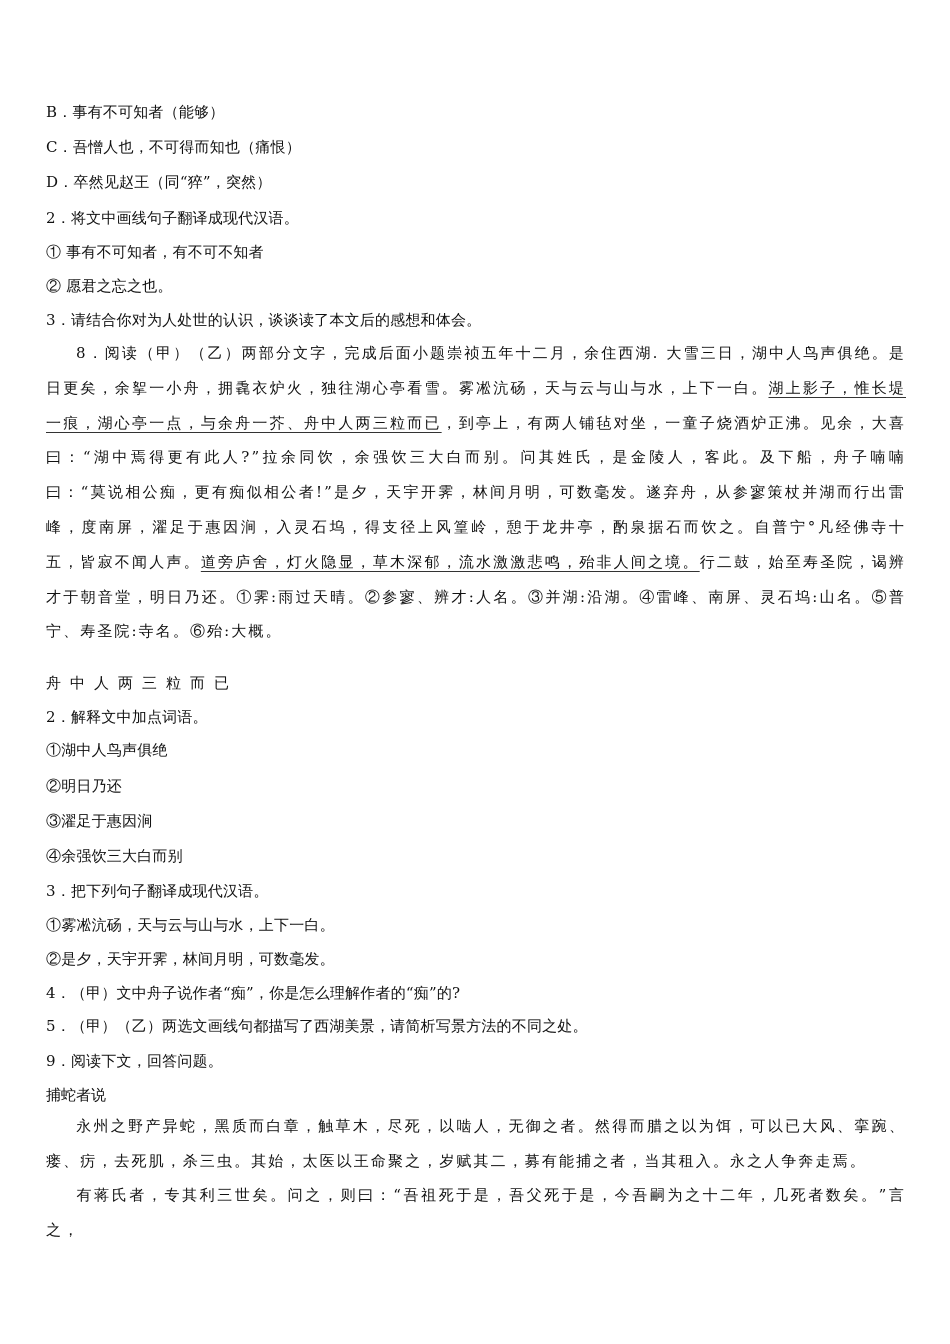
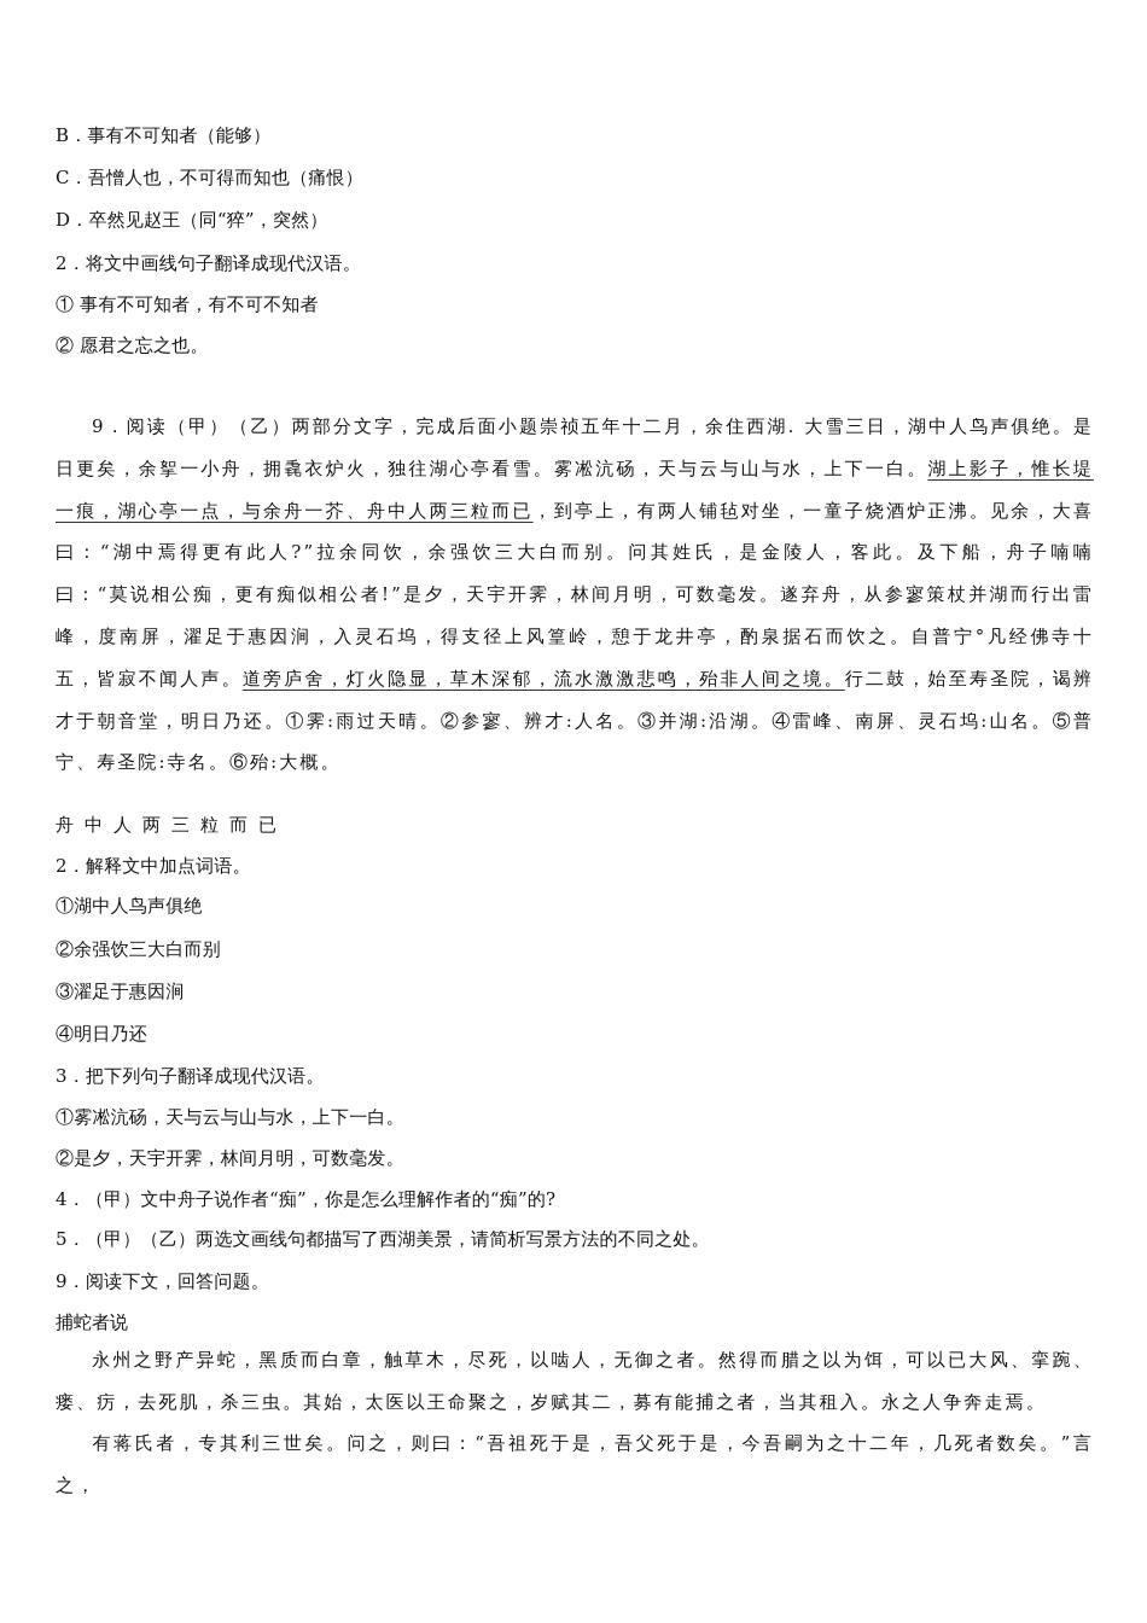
  B．事有不可知者（能够）
  C．吾憎人也，不可得而知也（痛恨）
  D．卒然见赵王（同“猝”，突然）
  2．将文中画线句子翻译成现代汉语。
  ① 事有不可知者，有不可不知者
  ② 愿君之忘之也。
- 3．请结合你对为人处世的认识，谈谈读了本文后的感想和体会。
- 8．阅读（甲）（乙）两部分文字，完成后面小题崇祯五年十二月，余住西湖. 大雪三日，湖中人鸟声俱绝。是日更矣，余挐一小舟，拥毳衣炉火，独往湖心亭看雪。雾凇沆砀，天与云与山与水，上下一白。湖上影子，惟长堤一痕，湖心亭一点，与余舟一芥、舟中人两三粒而已，到亭上，有两人铺毡对坐，一童子烧酒炉正沸。见余，大喜曰：“湖中焉得更有此人?”拉余同饮，余强饮三大白而别。问其姓氏，是金陵人，客此。及下船，舟子喃喃曰：“莫说相公痴，更有痴似相公者!”是夕，天宇开霁，林间月明，可数毫发。遂弃舟，从参寥策杖并湖而行出雷峰，度南屏，濯足于惠因涧，入灵石坞，得支径上风篁岭，憩于龙井亭，酌泉据石而饮之。自普宁°凡经佛寺十五，皆寂不闻人声。道旁庐舍，灯火隐显，草木深郁，流水激激悲鸣，殆非人间之境。行二鼓，始至寿圣院，谒辨才于朝音堂，明日乃还。①霁:雨过天晴。②参寥、辨才:人名。③并湖:沿湖。④雷峰、南屏、灵石坞:山名。⑤普宁、寿圣院:寺名。⑥殆:大概。
+ 9．阅读（甲）（乙）两部分文字，完成后面小题崇祯五年十二月，余住西湖. 大雪三日，湖中人鸟声俱绝。是日更矣，余挐一小舟，拥毳衣炉火，独往湖心亭看雪。雾凇沆砀，天与云与山与水，上下一白。湖上影子，惟长堤一痕，湖心亭一点，与余舟一芥、舟中人两三粒而已，到亭上，有两人铺毡对坐，一童子烧酒炉正沸。见余，大喜曰：“湖中焉得更有此人?”拉余同饮，余强饮三大白而别。问其姓氏，是金陵人，客此。及下船，舟子喃喃曰：“莫说相公痴，更有痴似相公者!”是夕，天宇开霁，林间月明，可数毫发。遂弃舟，从参寥策杖并湖而行出雷峰，度南屏，濯足于惠因涧，入灵石坞，得支径上风篁岭，憩于龙井亭，酌泉据石而饮之。自普宁°凡经佛寺十五，皆寂不闻人声。道旁庐舍，灯火隐显，草木深郁，流水激激悲鸣，殆非人间之境。行二鼓，始至寿圣院，谒辨才于朝音堂，明日乃还。①霁:雨过天晴。②参寥、辨才:人名。③并湖:沿湖。④雷峰、南屏、灵石坞:山名。⑤普宁、寿圣院:寺名。⑥殆:大概。
  舟中人两三粒而已
  2．解释文中加点词语。
  ①湖中人鸟声俱绝
- ②明日乃还
+ ②余强饮三大白而别
  ③濯足于惠因涧
- ④余强饮三大白而别
+ ④明日乃还
  3．把下列句子翻译成现代汉语。
  ①雾凇沆砀，天与云与山与水，上下一白。
  ②是夕，天宇开霁，林间月明，可数毫发。
  4．（甲）文中舟子说作者“痴”，你是怎么理解作者的“痴”的?
  5．（甲）（乙）两选文画线句都描写了西湖美景，请简析写景方法的不同之处。
  9．阅读下文，回答问题。
  捕蛇者说
  永州之野产异蛇，黑质而白章，触草木，尽死，以啮人，无御之者。然得而腊之以为饵，可以已大风、挛踠、瘘、疠，去死肌，杀三虫。其始，太医以王命聚之，岁赋其二，募有能捕之者，当其租入。永之人争奔走焉。
  有蒋氏者，专其利三世矣。问之，则曰：“吾祖死于是，吾父死于是，今吾嗣为之十二年，几死者数矣。”言之，
